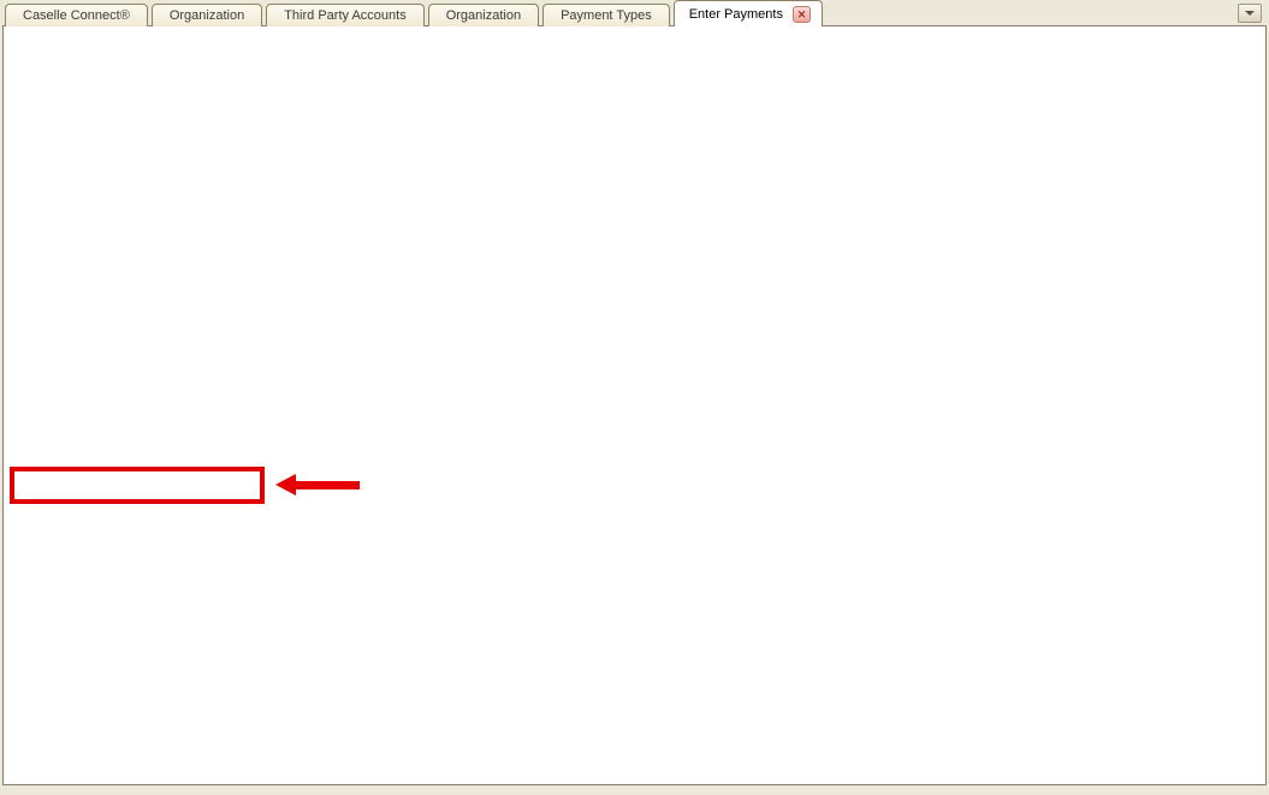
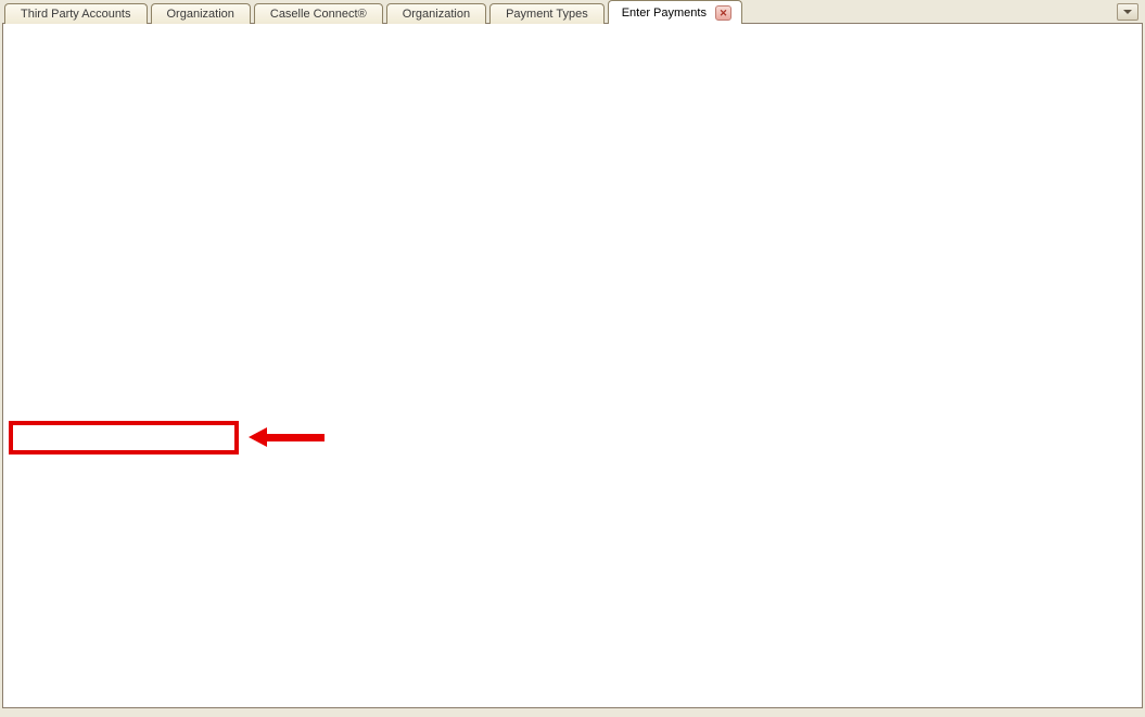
- Caselle Connect®
+ Third Party Accounts
  Organization
- Third Party Accounts
+ Caselle Connect®
  Organization
  Payment Types
  Enter Payments
  ✕
